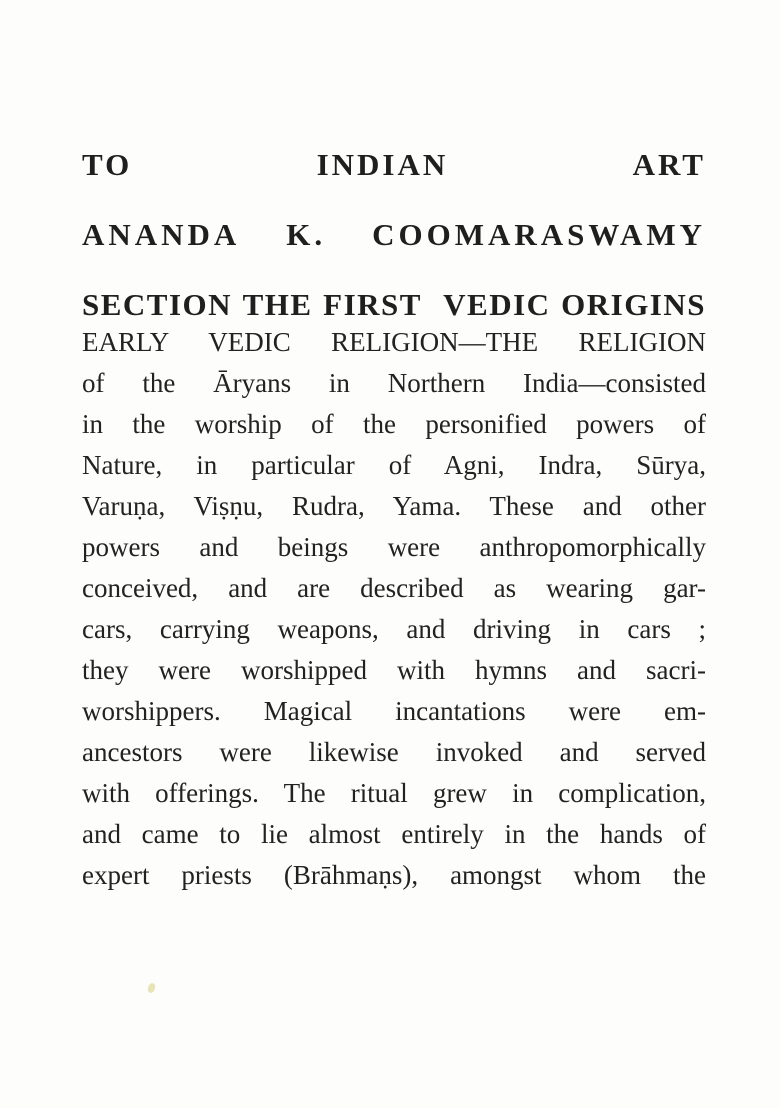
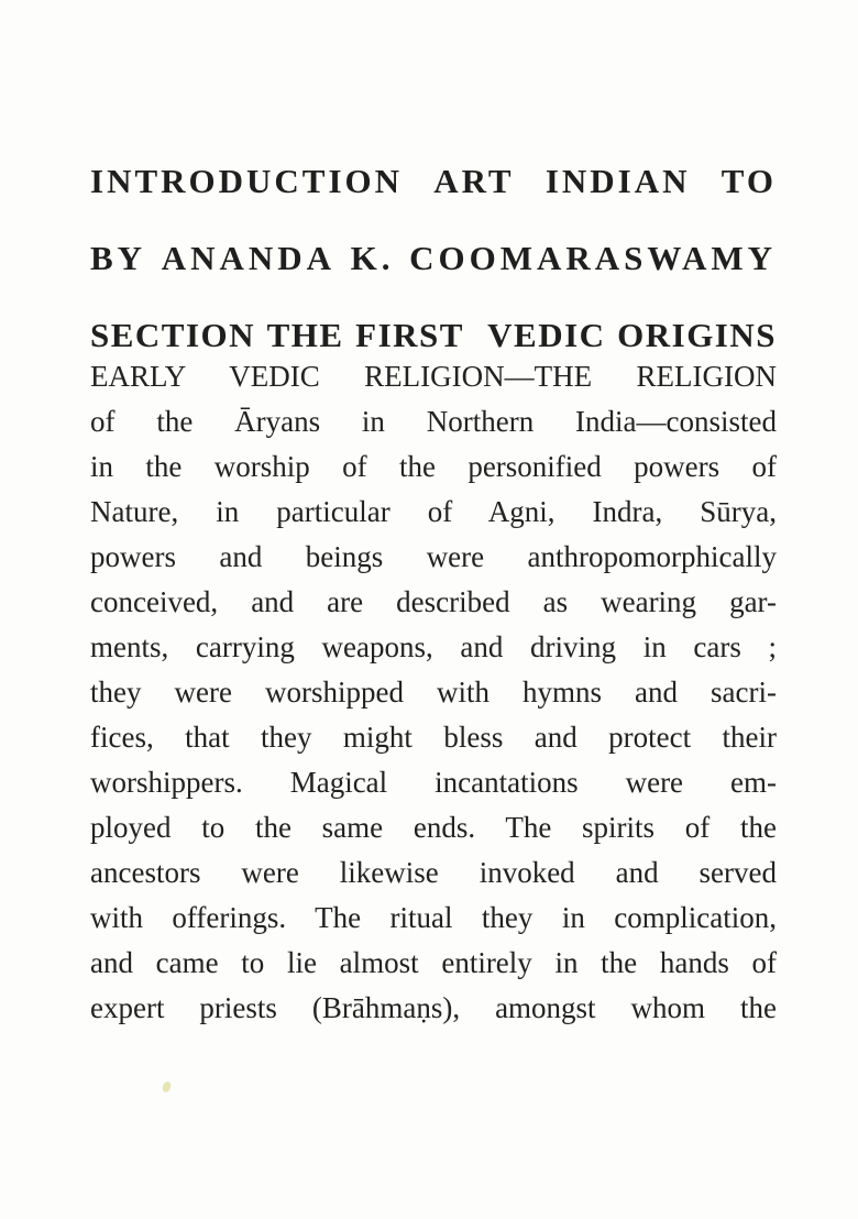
+ INTRODUCTION
- TO
+ ART
  INDIAN
- ART
+ TO
+ BY
  ANANDA
  K.
  COOMARASWAMY
  SECTION
  THE
  FIRST
  VEDIC
  ORIGINS
  EARLY VEDIC RELIGION—THE RELIGION
  of the Āryans in Northern India—consisted
  in the worship of the personified powers of
  Nature, in particular of Agni, Indra, Sūrya,
- Varuṇa, Viṣṇu, Rudra, Yama. These and other
  powers and beings were anthropomorphically
  conceived, and are described as wearing gar-
- cars, carrying weapons, and driving in cars ;
+ ments, carrying weapons, and driving in cars ;
  they were worshipped with hymns and sacri-
+ fices, that they might bless and protect their
  worshippers. Magical incantations were em-
+ ployed to the same ends. The spirits of the
  ancestors were likewise invoked and served
- with offerings. The ritual grew in complication,
+ with offerings. The ritual they in complication,
  and came to lie almost entirely in the hands of
  expert priests (Brāhmaṇs), amongst whom the
